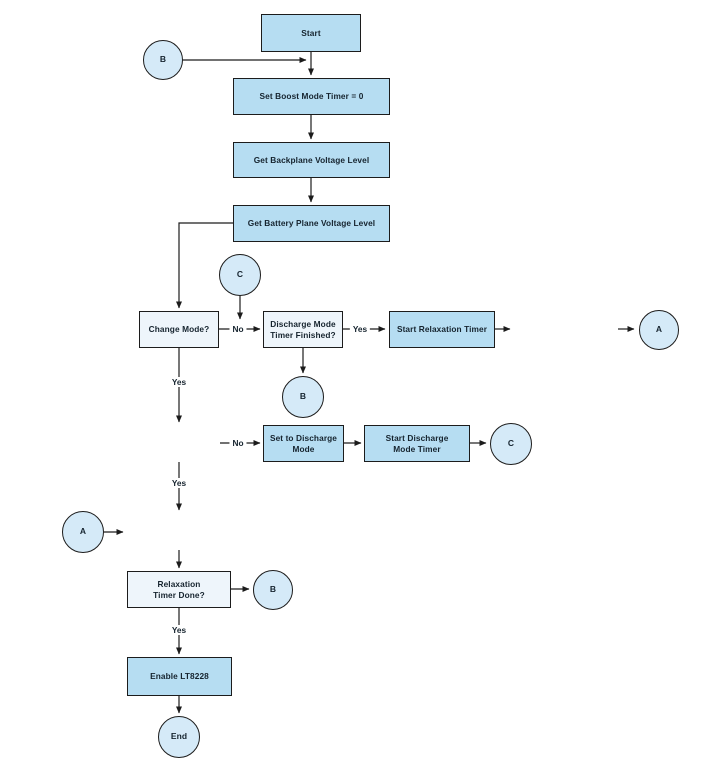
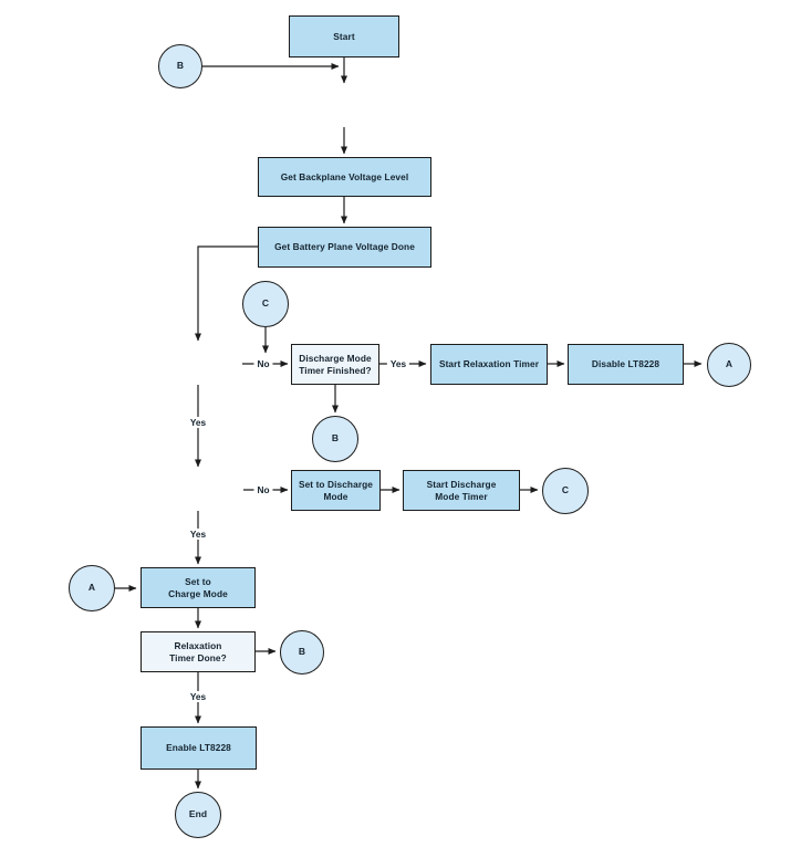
  Start
- Set Boost Mode Timer = 0
  Get Backplane Voltage Level
- Get Battery Plane Voltage Level
+ Get Battery Plane Voltage Done
  Start Relaxation Timer
+ Disable LT8228
  Set to Discharge
  Mode
  Start Discharge
  Mode Timer
+ Set to
+ Charge Mode
  Enable LT8228
- Change Mode?
  Discharge Mode
  Timer Finished?
  Relaxation
  Timer Done?
  B
  C
  A
  B
  C
  A
  B
  End
  No
  Yes
  Yes
  No
  Yes
  Yes
